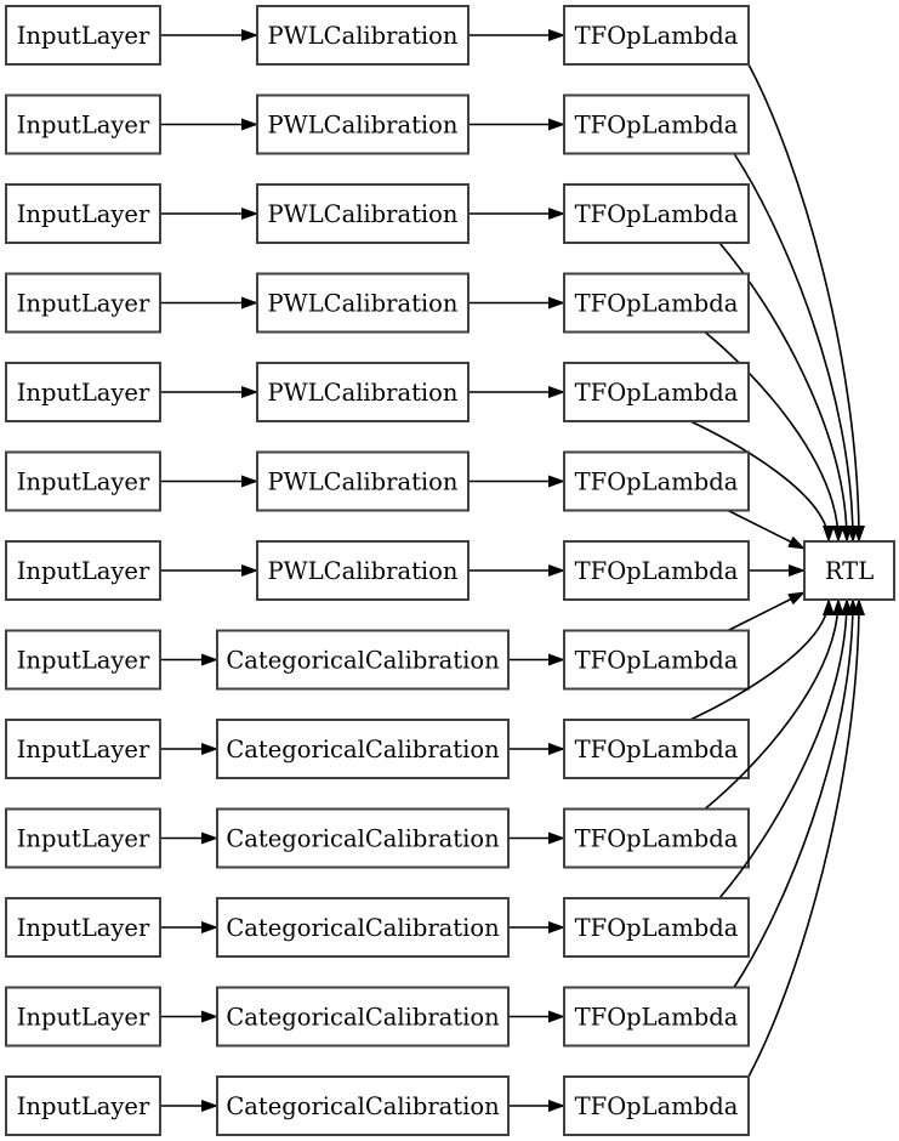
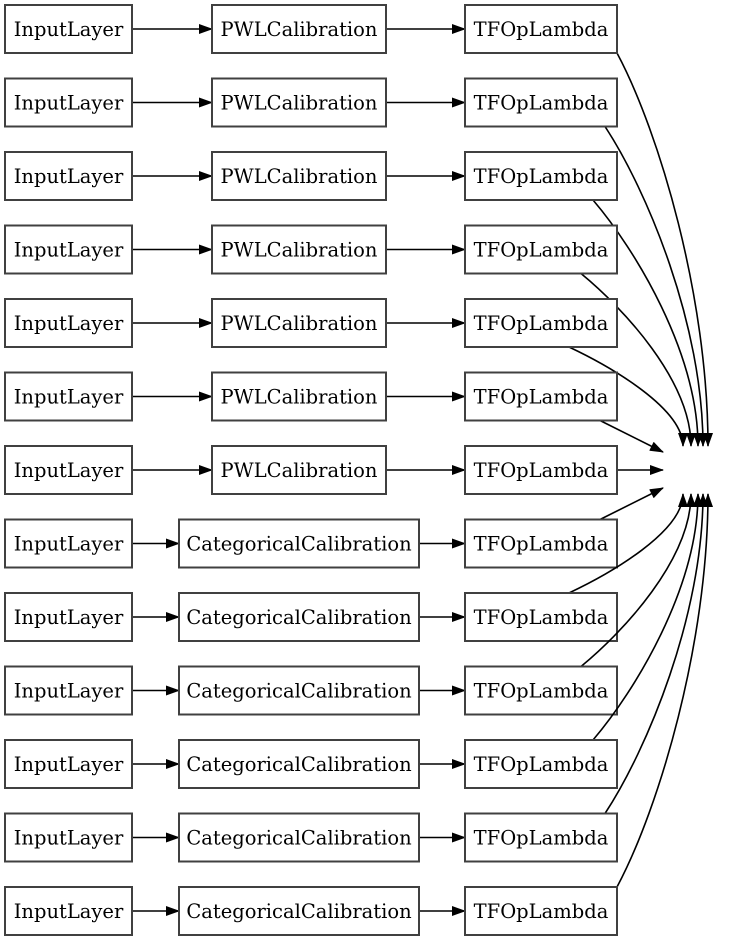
  InputLayer
  PWLCalibration
  TFOpLambda
  InputLayer
  PWLCalibration
  TFOpLambda
  InputLayer
  PWLCalibration
  TFOpLambda
  InputLayer
  PWLCalibration
  TFOpLambda
  InputLayer
  PWLCalibration
  TFOpLambda
  InputLayer
  PWLCalibration
  TFOpLambda
  InputLayer
  PWLCalibration
  TFOpLambda
  InputLayer
  CategoricalCalibration
  TFOpLambda
  InputLayer
  CategoricalCalibration
  TFOpLambda
  InputLayer
  CategoricalCalibration
  TFOpLambda
  InputLayer
  CategoricalCalibration
  TFOpLambda
  InputLayer
  CategoricalCalibration
  TFOpLambda
  InputLayer
  CategoricalCalibration
  TFOpLambda
- RTL
